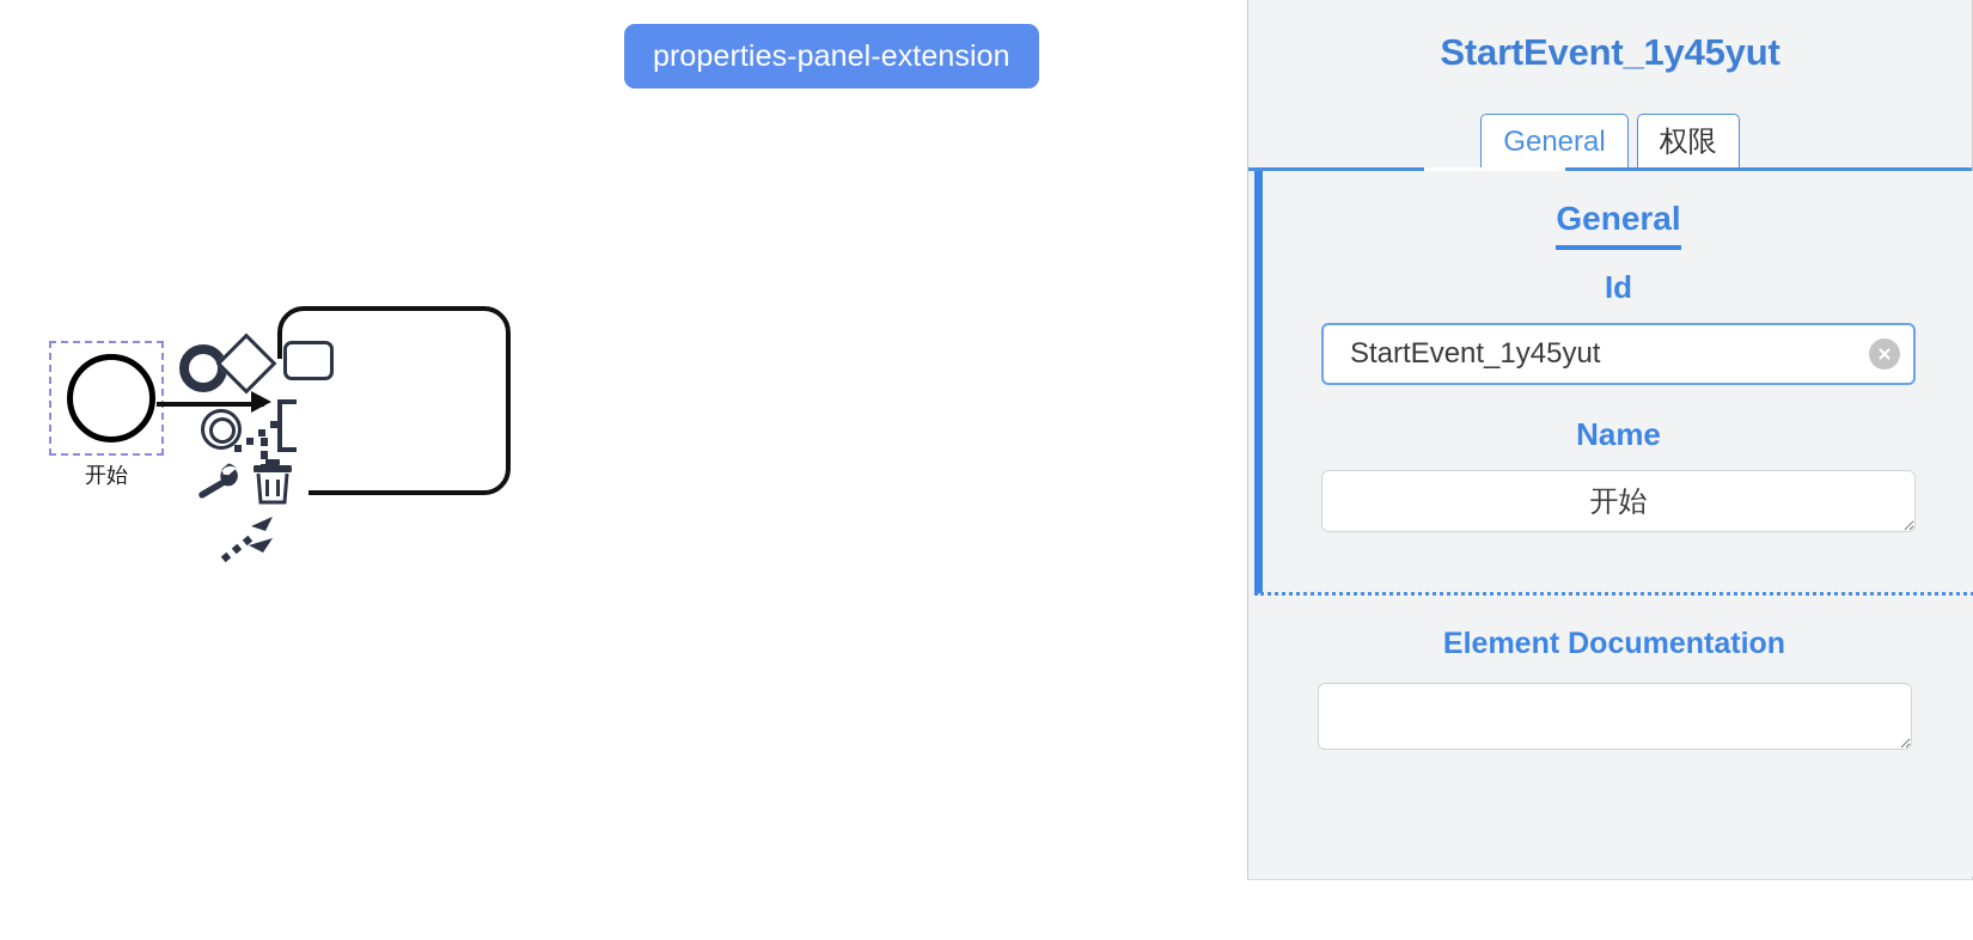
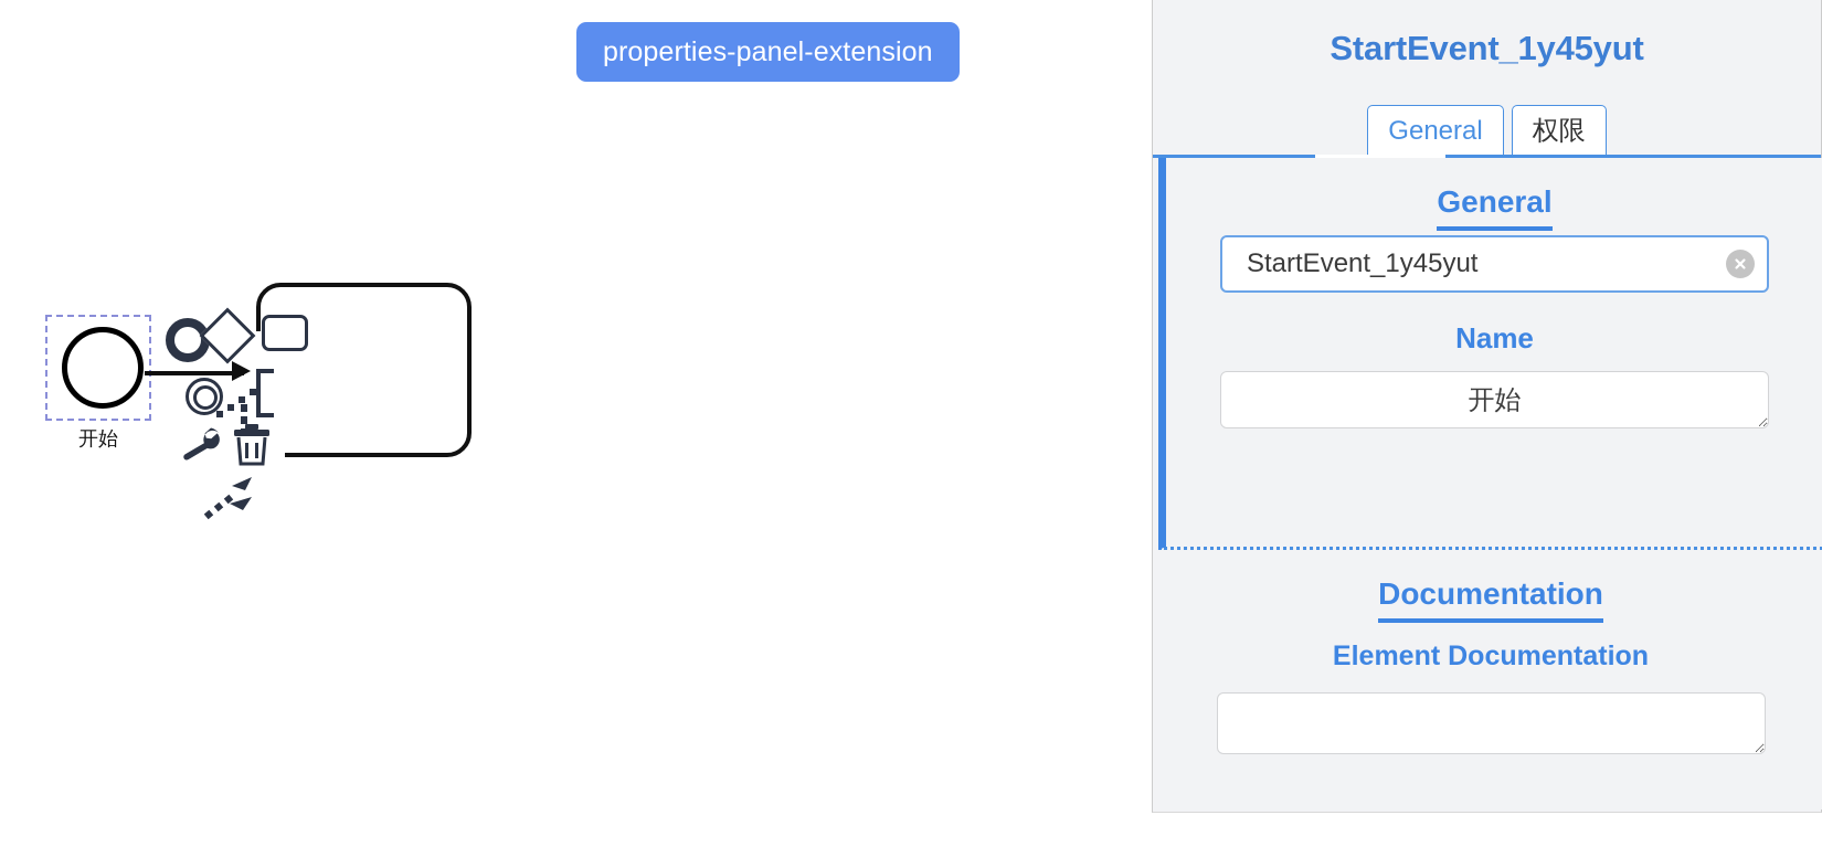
  properties-panel-extension
  开始
  StartEvent_1y45yut
  General
  权限
  General
- Id
  StartEvent_1y45yut
  Name
  开始
+ Documentation
  Element Documentation
